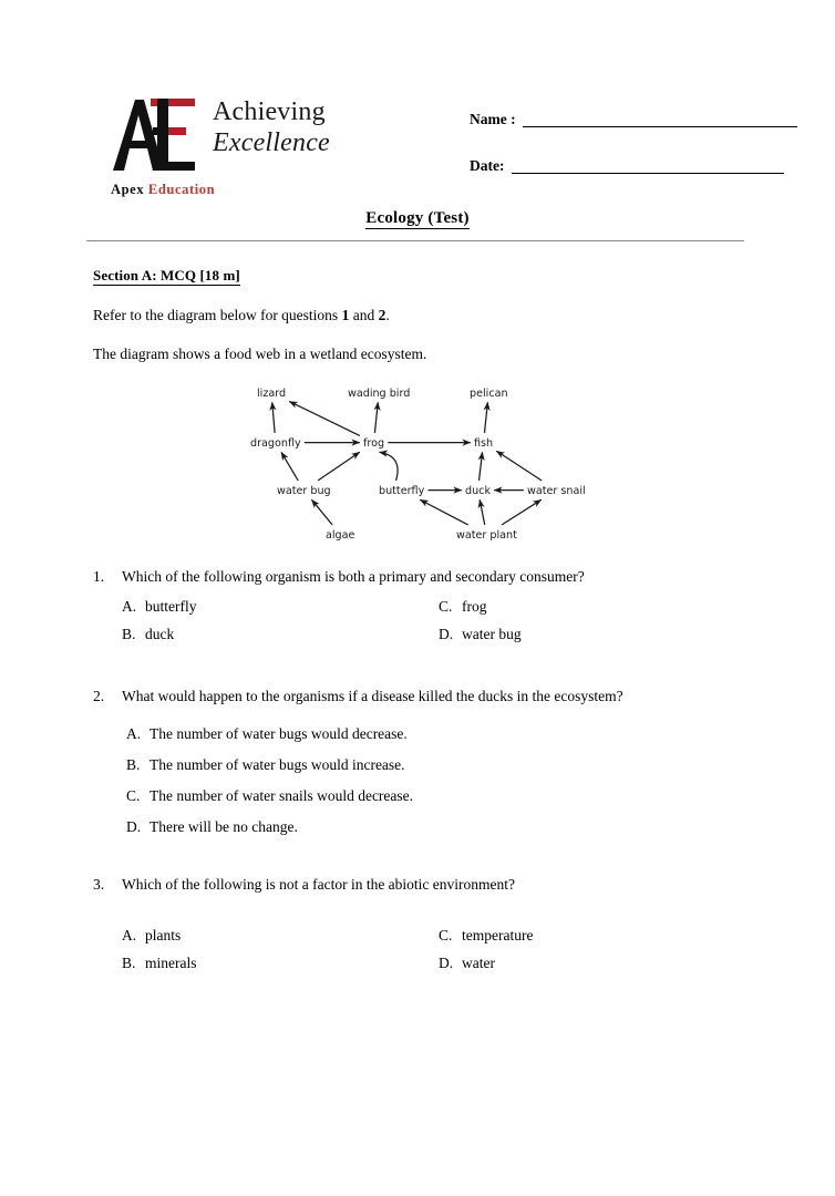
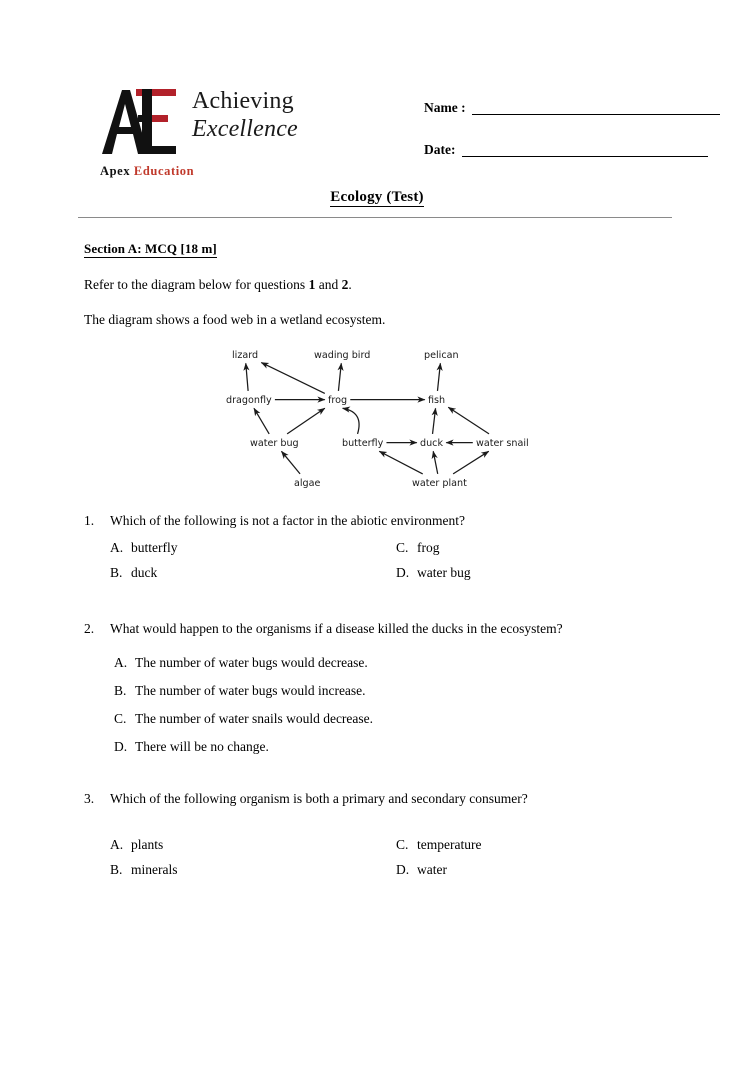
  Achieving
  Excellence
  Apex Education
  Name :
  Date:
  Ecology (Test)
  Section A: MCQ [18 m]
  Refer to the diagram below for questions 1 and 2.
  The diagram shows a food web in a wetland ecosystem.
  lizard
  wading bird
  pelican
  dragonfly
  frog
  fish
  water bug
  butterfly
  duck
  water snail
  algae
  water plant
  1.
- Which of the following organism is both a primary and secondary consumer?
+ Which of the following is not a factor in the abiotic environment?
  A.
  butterfly
  C.
  frog
  B.
  duck
  D.
  water bug
  2.
  What would happen to the organisms if a disease killed the ducks in the ecosystem?
  A.
  The number of water bugs would decrease.
  B.
  The number of water bugs would increase.
  C.
  The number of water snails would decrease.
  D.
  There will be no change.
  3.
- Which of the following is not a factor in the abiotic environment?
+ Which of the following organism is both a primary and secondary consumer?
  A.
  plants
  C.
  temperature
  B.
  minerals
  D.
  water
